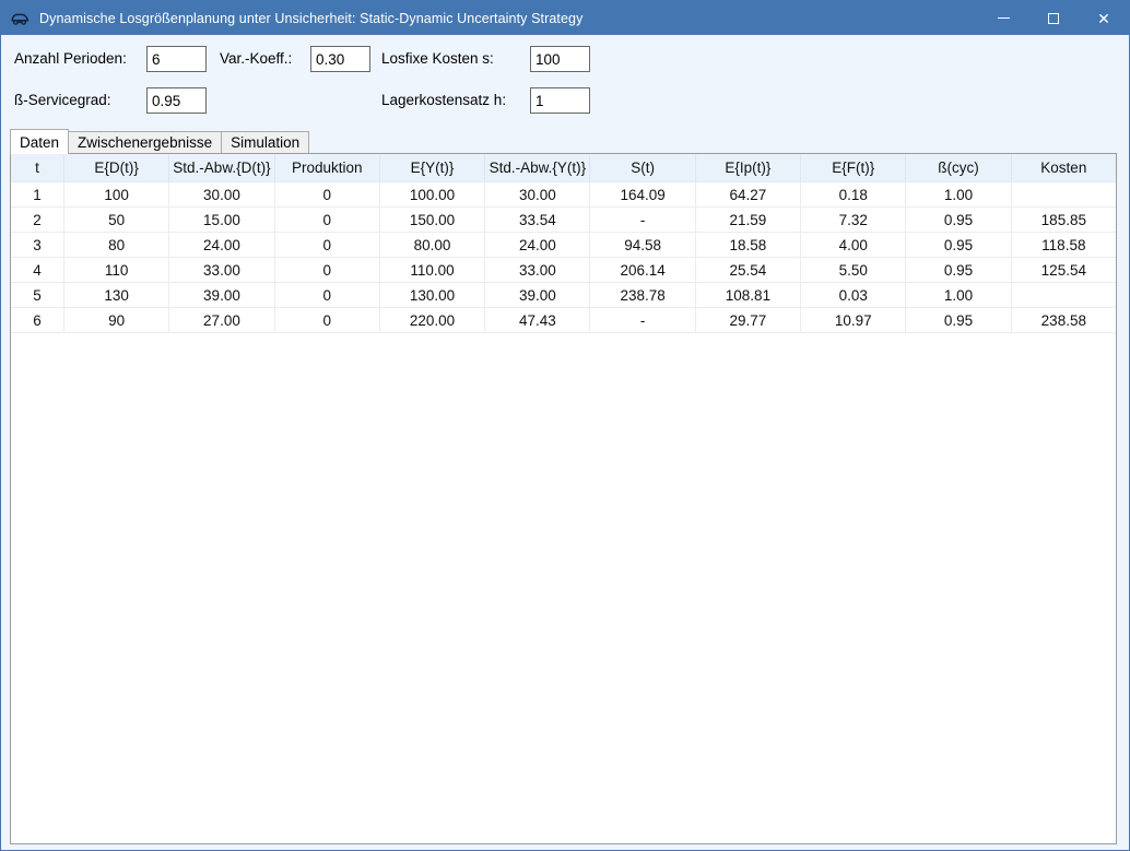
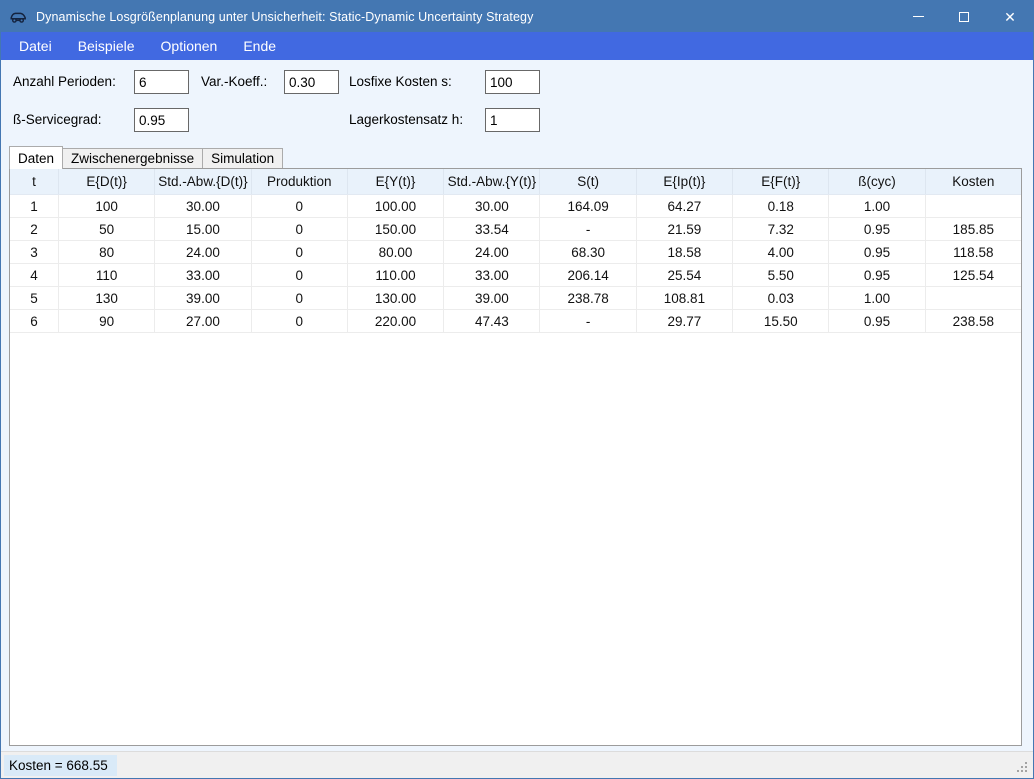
  Dynamische Losgrößenplanung unter Unsicherheit: Static-Dynamic Uncertainty Strategy
  ✕
+ Datei
+ Beispiele
+ Optionen
+ Ende
  Anzahl Perioden:
  6
  Var.-Koeff.:
  0.30
  Losfixe Kosten s:
  100
  ß-Servicegrad:
  0.95
  Lagerkostensatz h:
  1
  Daten
  Zwischenergebnisse
  Simulation
  t
  E{D(t)}
  Std.-Abw.{D(t)}
  Produktion
  E{Y(t)}
  Std.-Abw.{Y(t)}
  S(t)
  E{Ip(t)}
  E{F(t)}
  ß(cyc)
  Kosten
  1
  100
  30.00
  0
  100.00
  30.00
  164.09
  64.27
  0.18
  1.00
  2
  50
  15.00
  0
  150.00
  33.54
  -
  21.59
  7.32
  0.95
  185.85
  3
  80
  24.00
  0
  80.00
  24.00
- 94.58
+ 68.30
  18.58
  4.00
  0.95
  118.58
  4
  110
  33.00
  0
  110.00
  33.00
  206.14
  25.54
  5.50
  0.95
  125.54
  5
  130
  39.00
  0
  130.00
  39.00
  238.78
  108.81
  0.03
  1.00
  6
  90
  27.00
  0
  220.00
  47.43
  -
  29.77
- 10.97
+ 15.50
  0.95
  238.58
+ Kosten = 668.55
